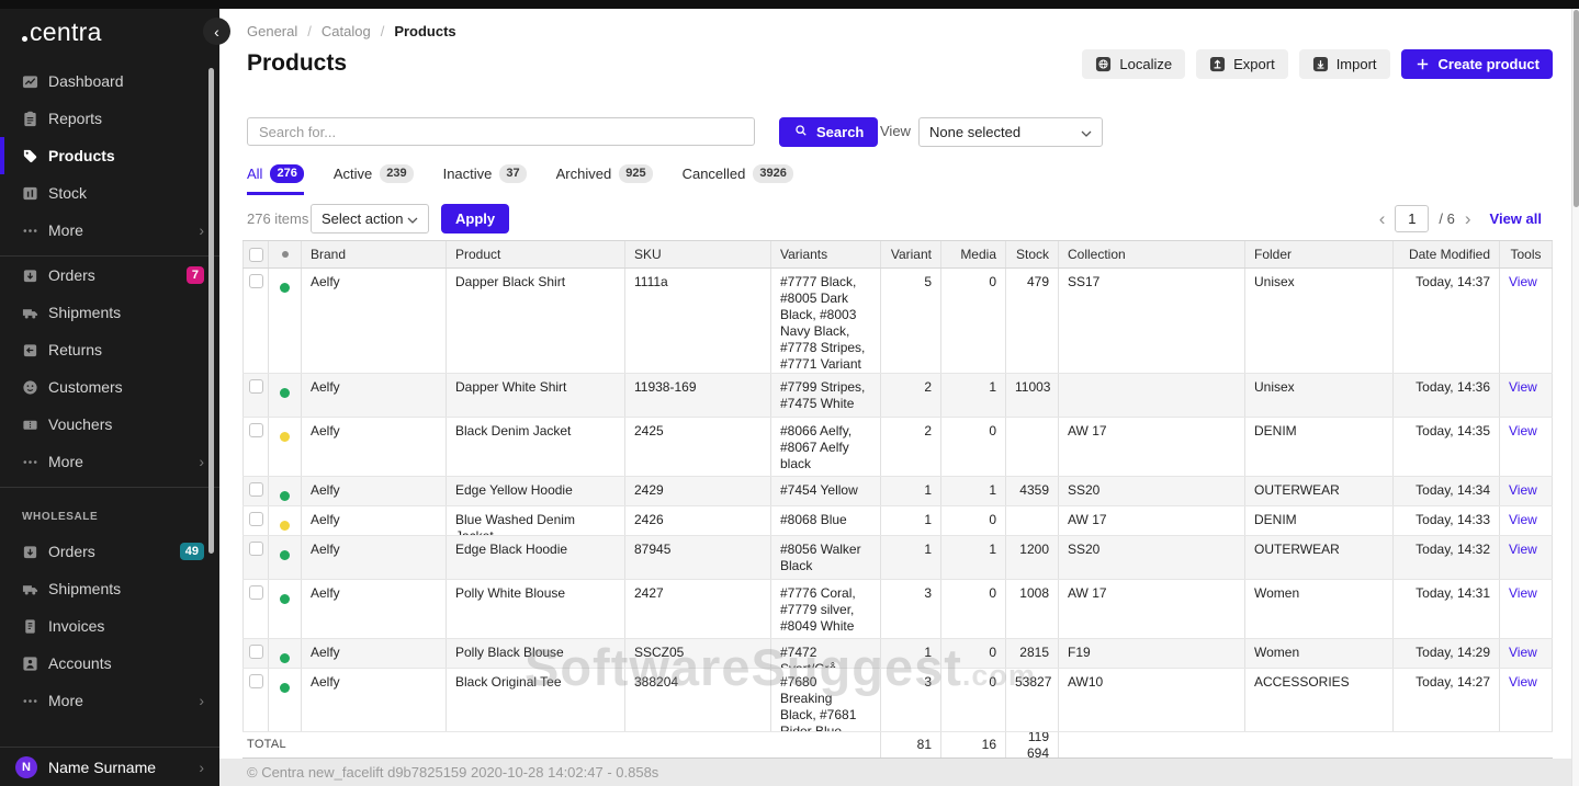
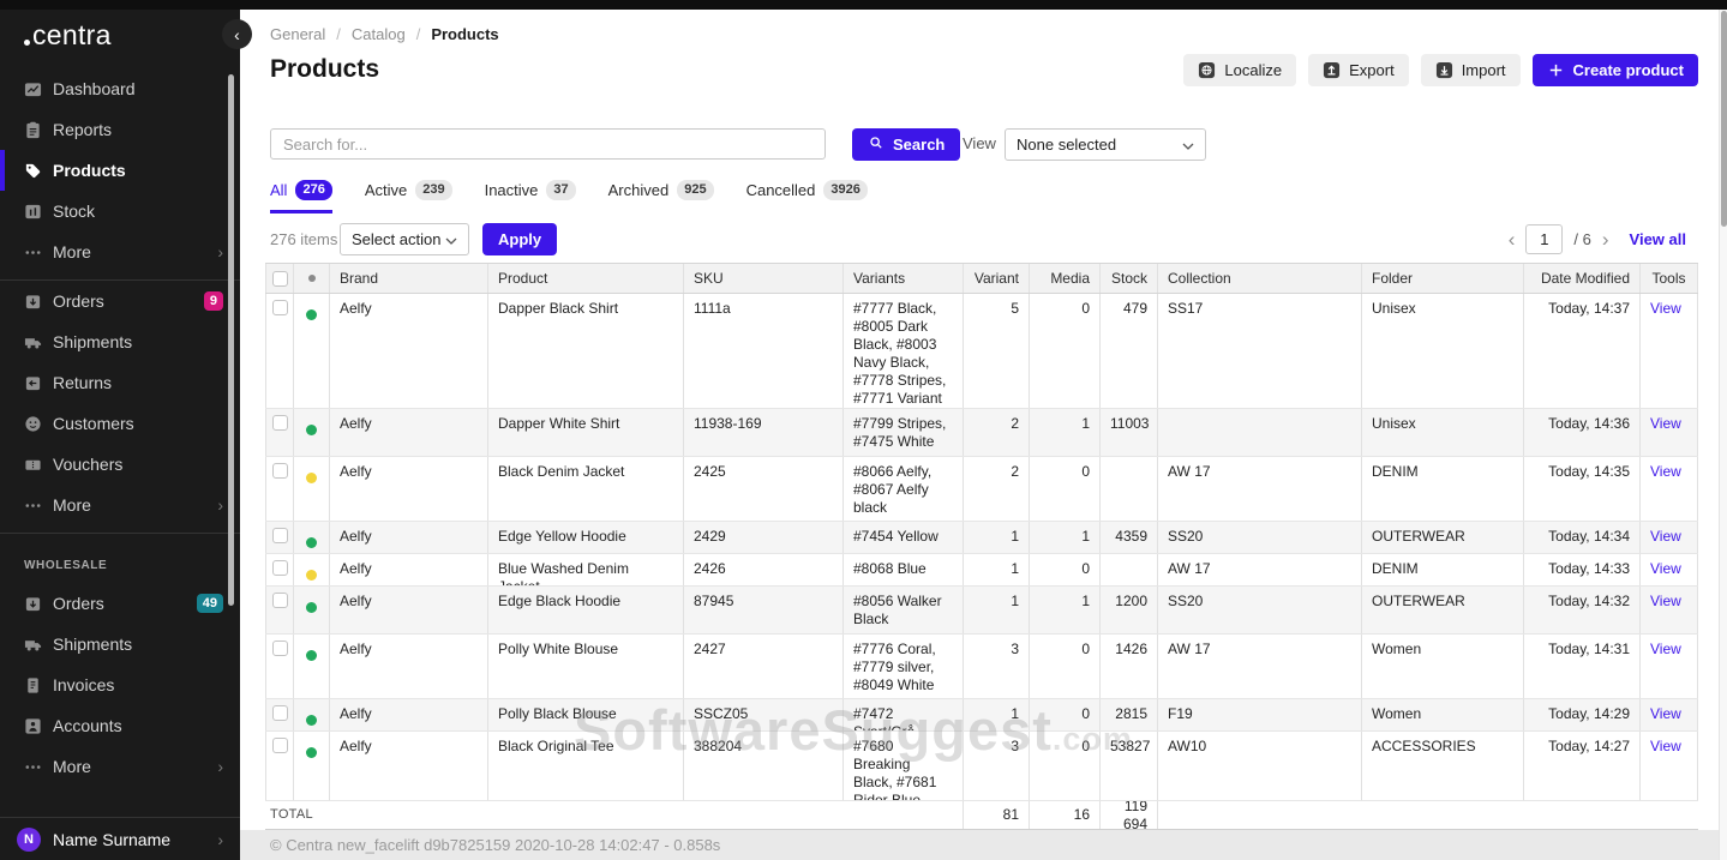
  centra
  Dashboard
  Reports
  Products
  Stock
  More
  ›
  Orders
- 7
+ 9
  Shipments
  Returns
  Customers
  Vouchers
  More
  ›
  WHOLESALE
  Orders
  49
  Shipments
  Invoices
  Accounts
  More
  ›
  N
  Name Surname
  ›
  ‹
  General / Catalog / Products
  Products
  Localize
  Export
  Import
  Create product
  Search for...
  Search
  View
  None selected
  All
  276
  Active
  239
  Inactive
  37
  Archived
  925
  Cancelled
  3926
  276 items
  Select action
  Apply
  ‹
  1
  / 6
  ›
  View all
  Brand
  Product
  SKU
  Variants
  Variant
  Media
  Stock
  Collection
  Folder
  Date Modified
  Tools
  Aelfy
  Dapper Black Shirt
  1111a
  #7777 Black, #8005 Dark Black, #8003 Navy Black, #7778 Stripes, #7771 Variant
  5
  0
  479
  SS17
  Unisex
  Today, 14:37
  View
  Aelfy
  Dapper White Shirt
  11938-169
  #7799 Stripes, #7475 White
  2
  1
  11003
  Unisex
  Today, 14:36
  View
  Aelfy
  Black Denim Jacket
  2425
  #8066 Aelfy, #8067 Aelfy black
  2
  0
  AW 17
  DENIM
  Today, 14:35
  View
  Aelfy
  Edge Yellow Hoodie
  2429
  #7454 Yellow
  1
  1
  4359
  SS20
  OUTERWEAR
  Today, 14:34
  View
  Aelfy
  Blue Washed Denim
  2426
  #8068 Blue
  1
  0
  AW 17
  DENIM
  Today, 14:33
  View
  Aelfy
  Edge Black Hoodie
  87945
  #8056 Walker Black
  1
  1
  1200
  SS20
  OUTERWEAR
  Today, 14:32
  View
  Aelfy
  Polly White Blouse
  2427
  #7776 Coral, #7779 silver, #8049 White
  3
  0
- 1008
+ 1426
  AW 17
  Women
  Today, 14:31
  View
  Aelfy
  Polly Black Blouse
  SSCZ05
  1
  0
  2815
  F19
  Women
  Today, 14:29
  View
  Aelfy
  Black Original Tee
  388204
  3
  0
  53827
  AW10
  ACCESSORIES
  Today, 14:27
  View
  TOTAL
  81
  16
  119 694
  SoftwareSuggest.com
  © Centra new_facelift d9b7825159 2020-10-28 14:02:47 - 0.858s
